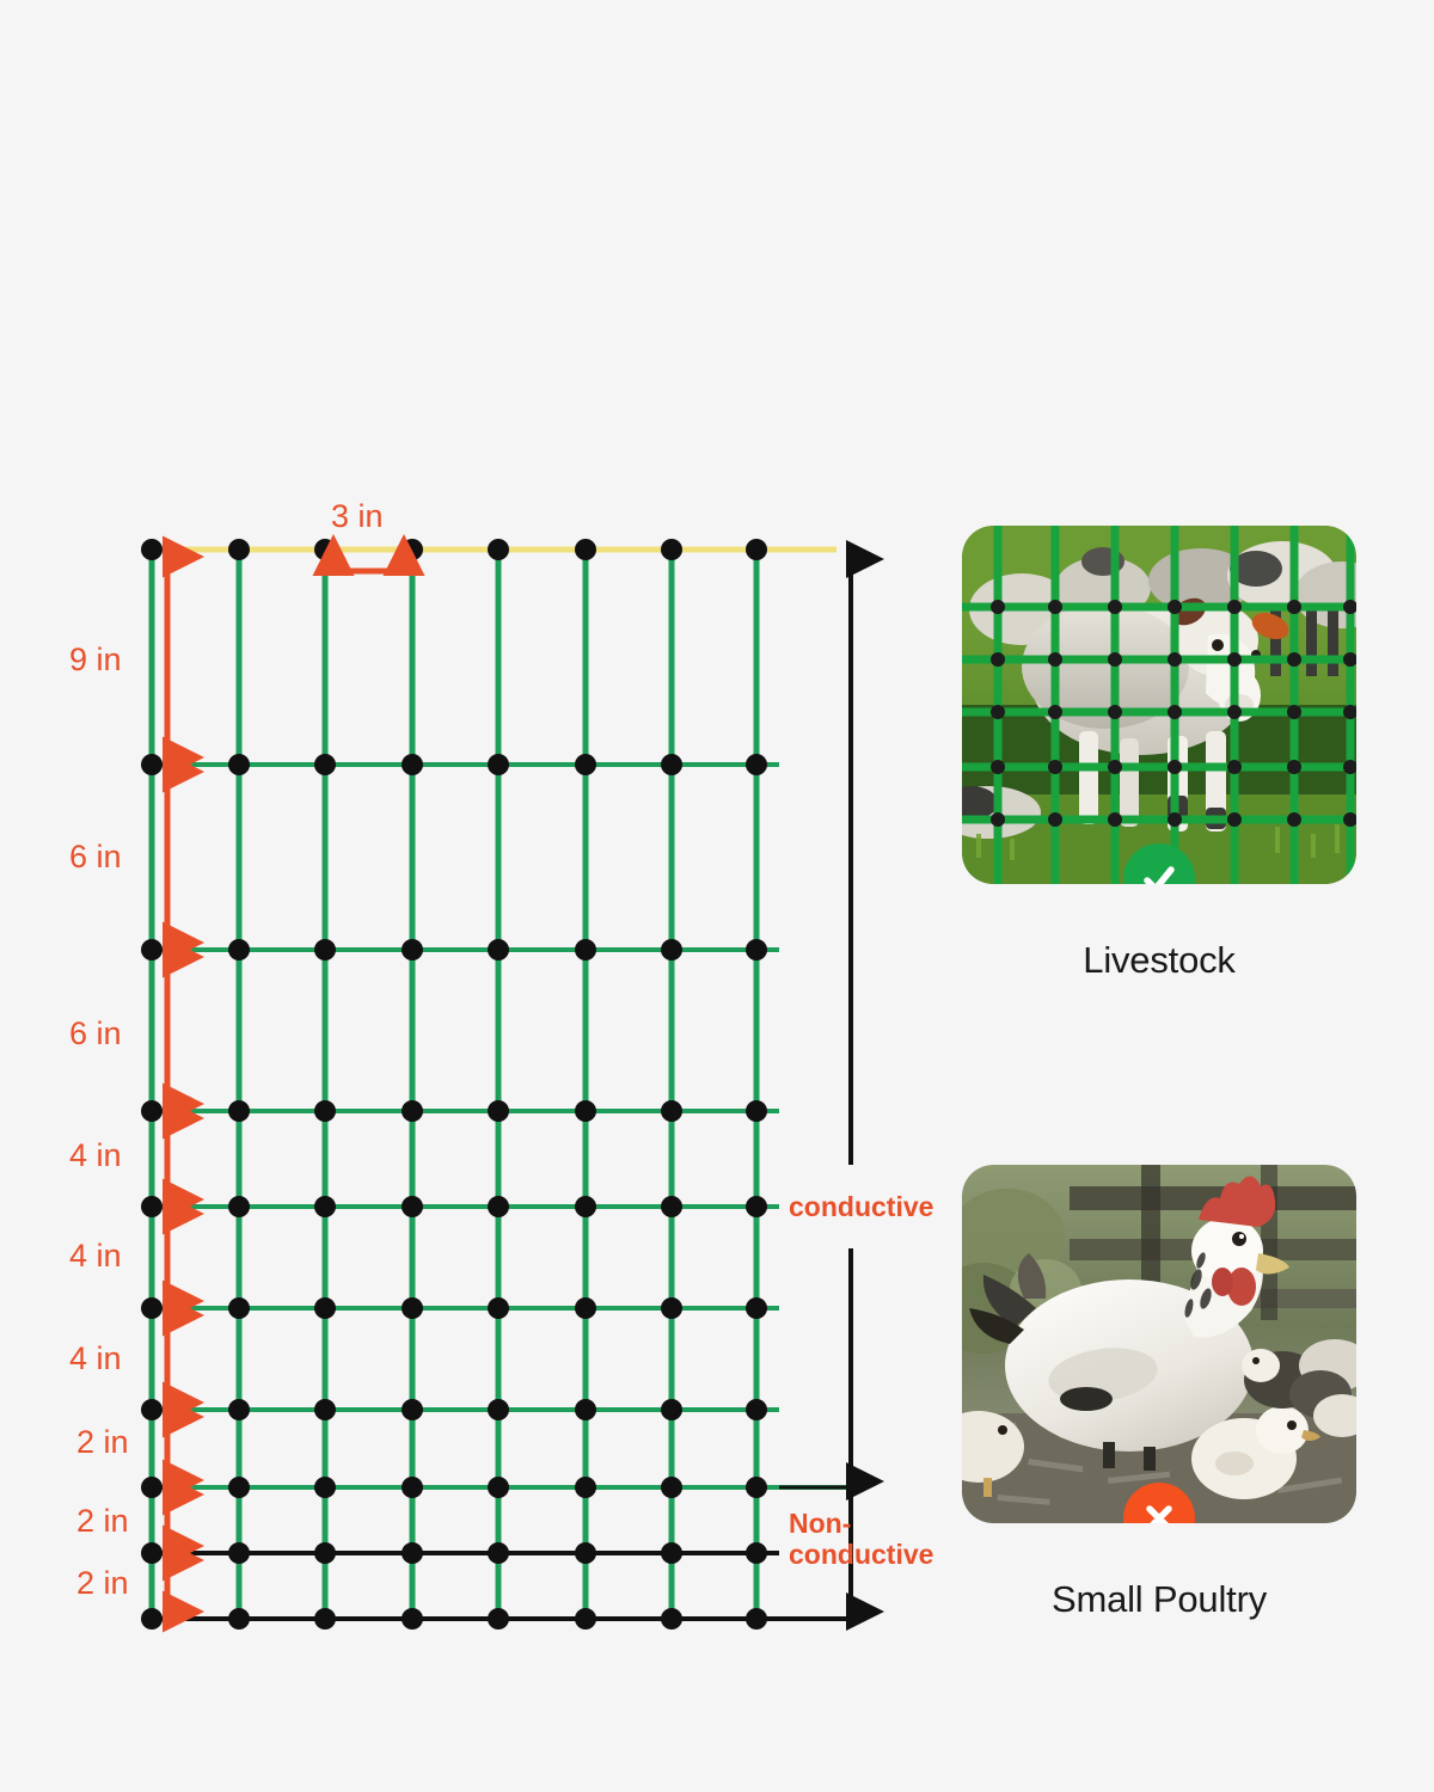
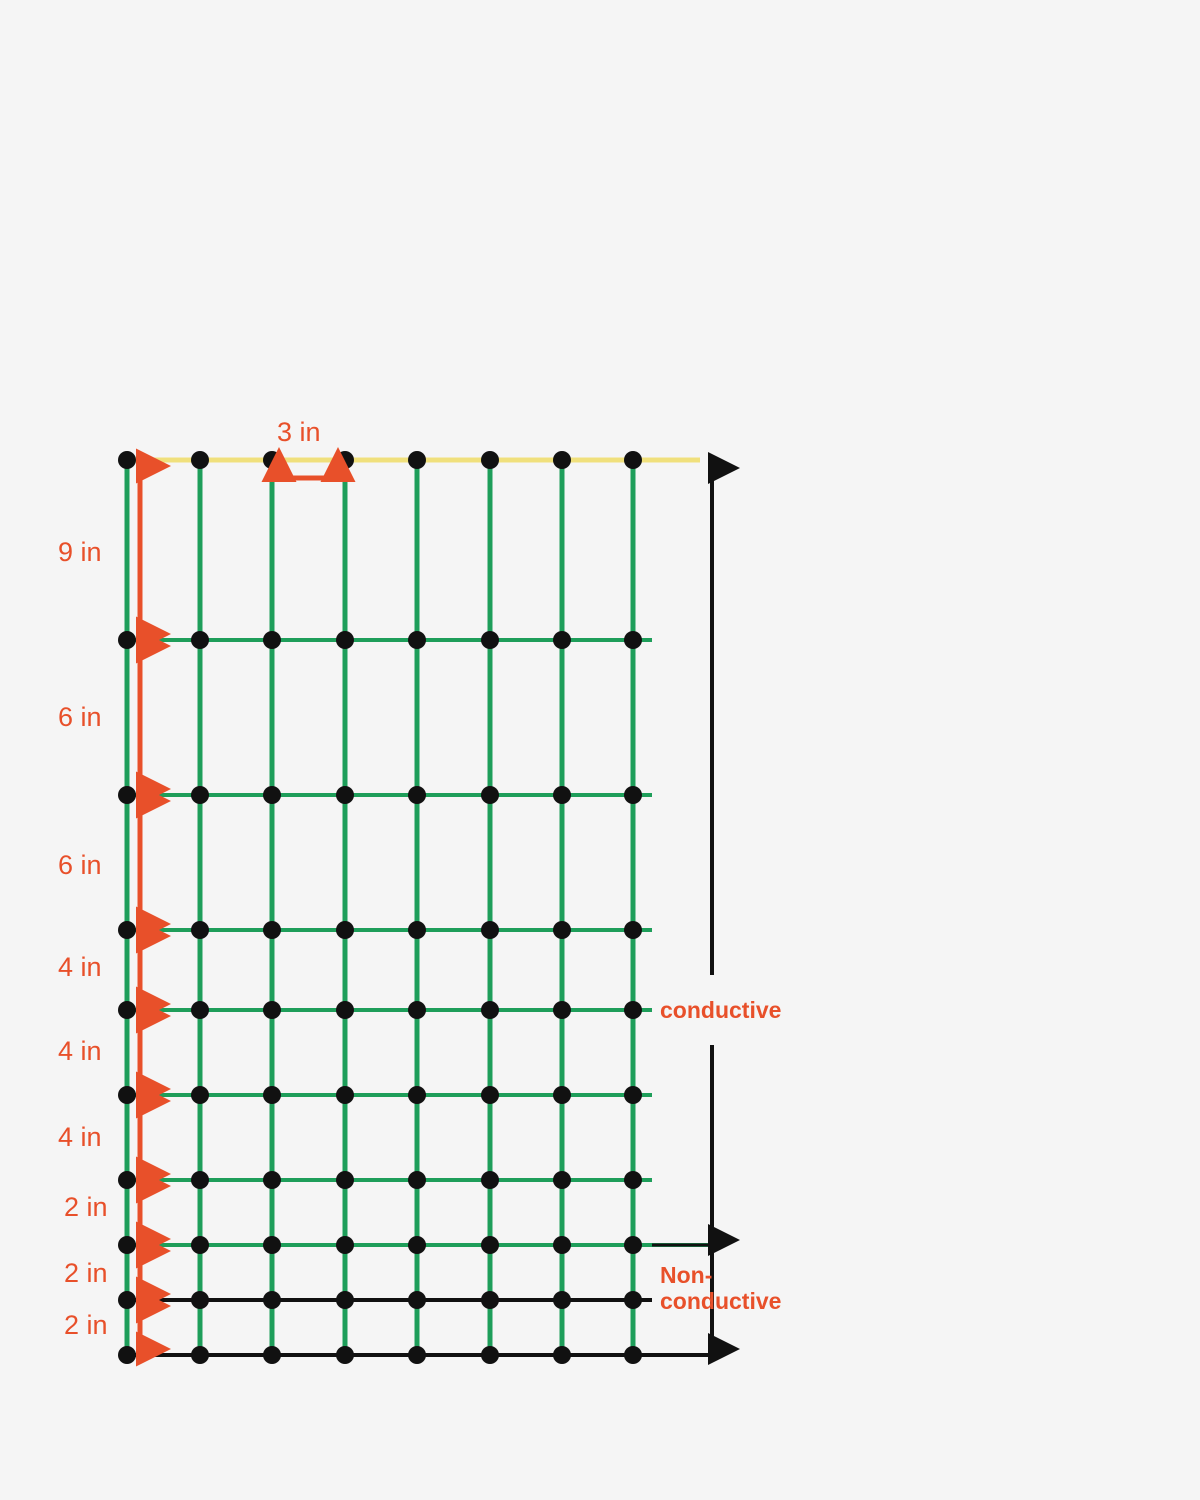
  9 in
  6 in
  6 in
  4 in
  4 in
  4 in
  2 in
  2 in
  2 in
  3 in
  conductive
  Non-
  conductive
- Livestock
- Small Poultry
